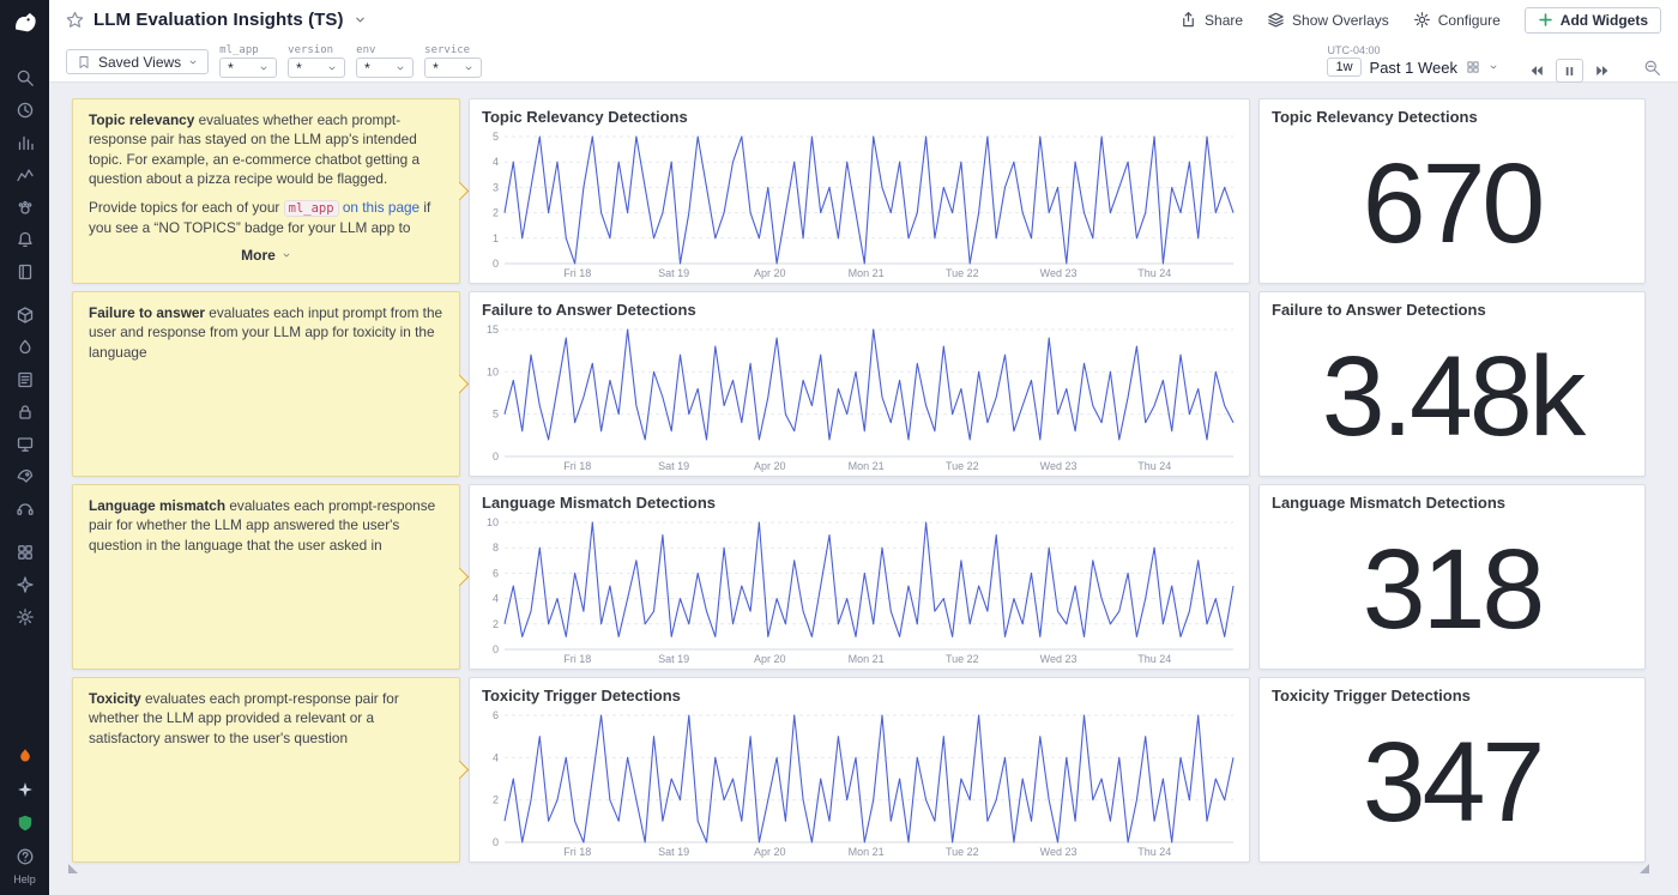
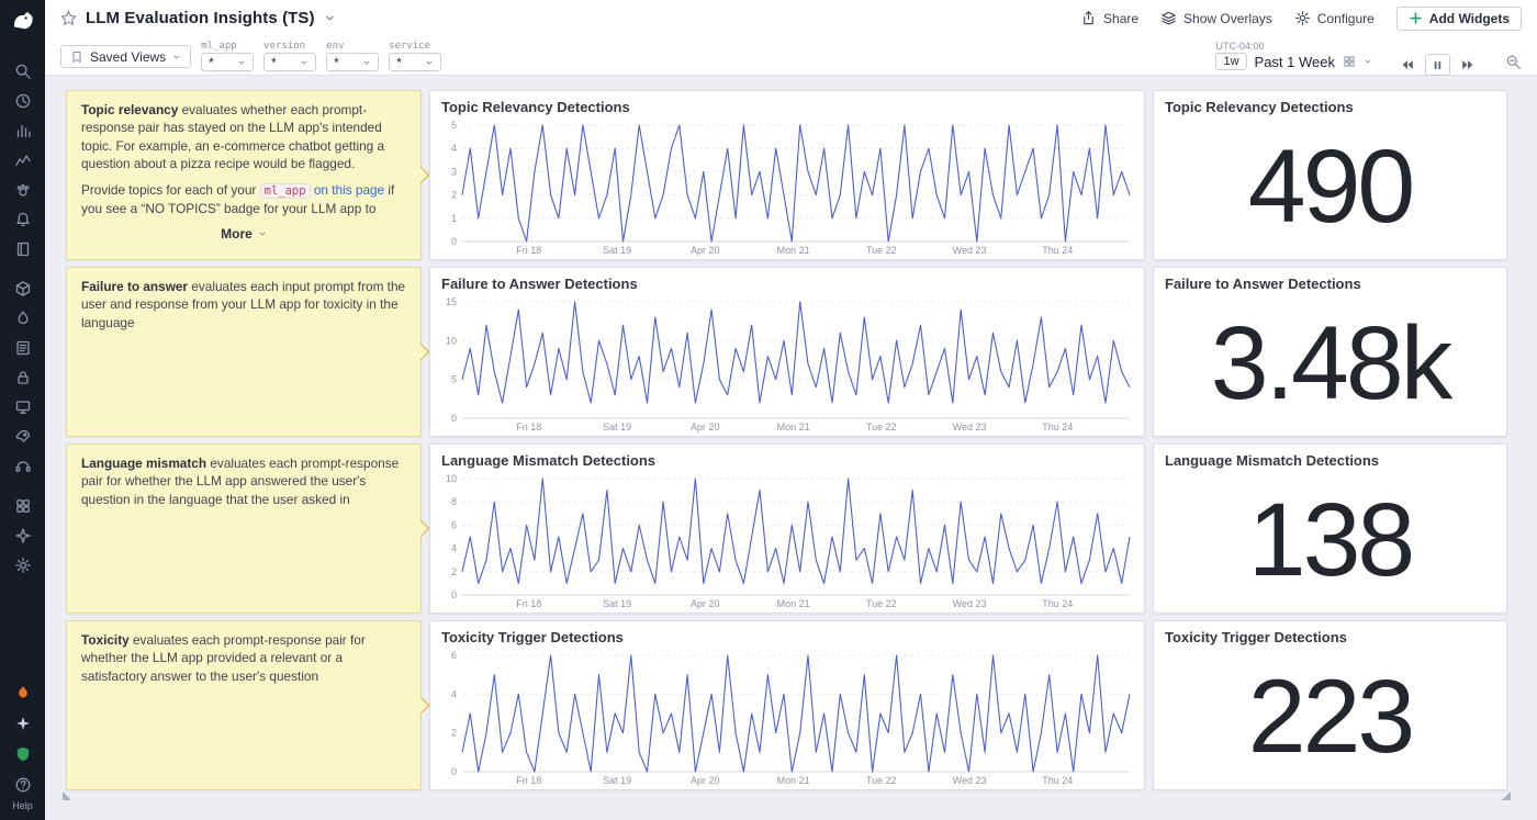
  Help
  LLM Evaluation Insights (TS)
  Share
  Show Overlays
  Configure
  Add Widgets
  Saved Views
  ml_app
  *
  version
  *
  env
  *
  service
  *
  UTC-04:00
  1w
  Past 1 Week
  Topic relevancy evaluates whether each prompt-response pair has stayed on the LLM app's intended topic. For example, an e-commerce chatbot getting a question about a pizza recipe would be flagged.
  Provide topics for each of your ml_app on this page if you see a “NO TOPICS” badge for your LLM app to
  More
  Topic Relevancy Detections
  0
  1
  2
  3
  4
  5
  Fri 18
  Sat 19
  Apr 20
  Mon 21
  Tue 22
  Wed 23
  Thu 24
  Topic Relevancy Detections
- 670
+ 490
  Failure to answer evaluates each input prompt from the user and response from your LLM app for toxicity in the language
  Failure to Answer Detections
  0
  5
  10
  15
  Fri 18
  Sat 19
  Apr 20
  Mon 21
  Tue 22
  Wed 23
  Thu 24
  Failure to Answer Detections
  3.48k
  Language mismatch evaluates each prompt-response pair for whether the LLM app answered the user's question in the language that the user asked in
  Language Mismatch Detections
  0
  2
  4
  6
  8
  10
  Fri 18
  Sat 19
  Apr 20
  Mon 21
  Tue 22
  Wed 23
  Thu 24
  Language Mismatch Detections
- 318
+ 138
  Toxicity evaluates each prompt-response pair for whether the LLM app provided a relevant or a satisfactory answer to the user's question
  Toxicity Trigger Detections
  0
  2
  4
  6
  Fri 18
  Sat 19
  Apr 20
  Mon 21
  Tue 22
  Wed 23
  Thu 24
  Toxicity Trigger Detections
- 347
+ 223
